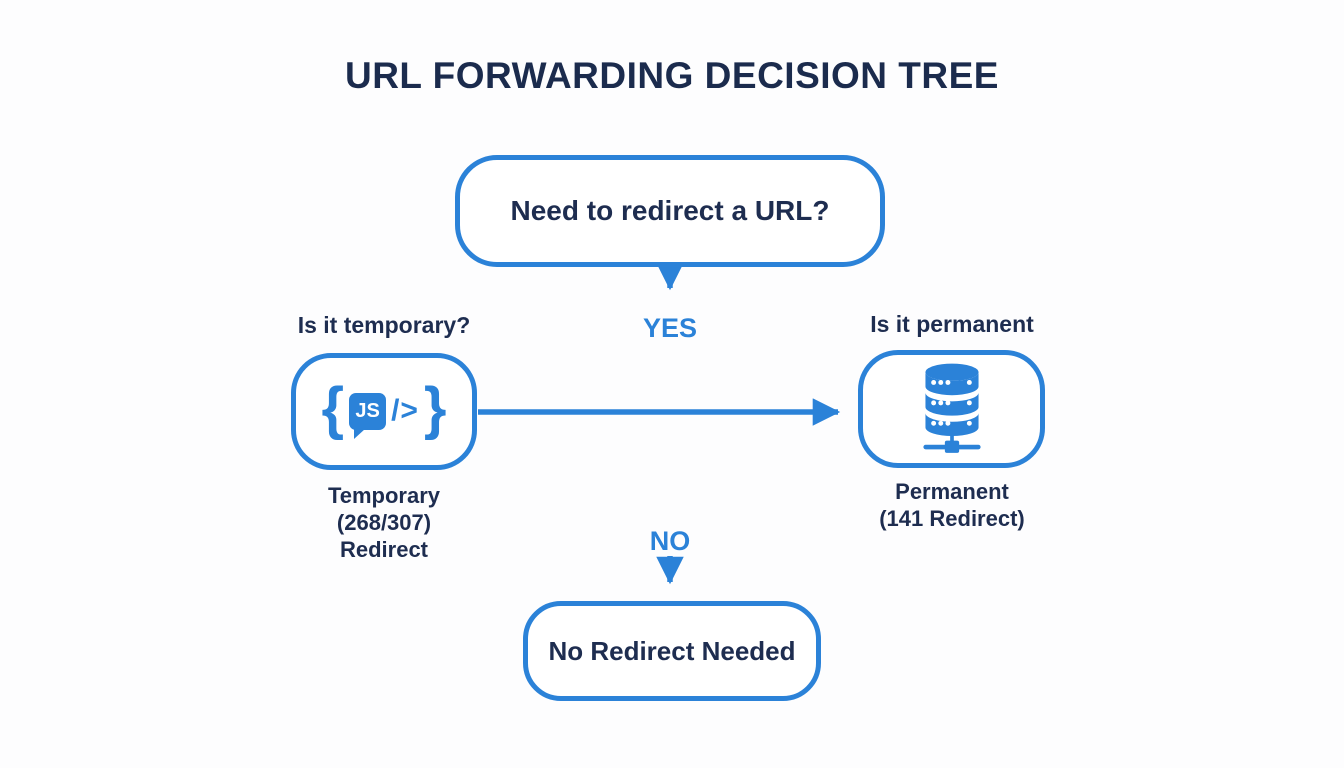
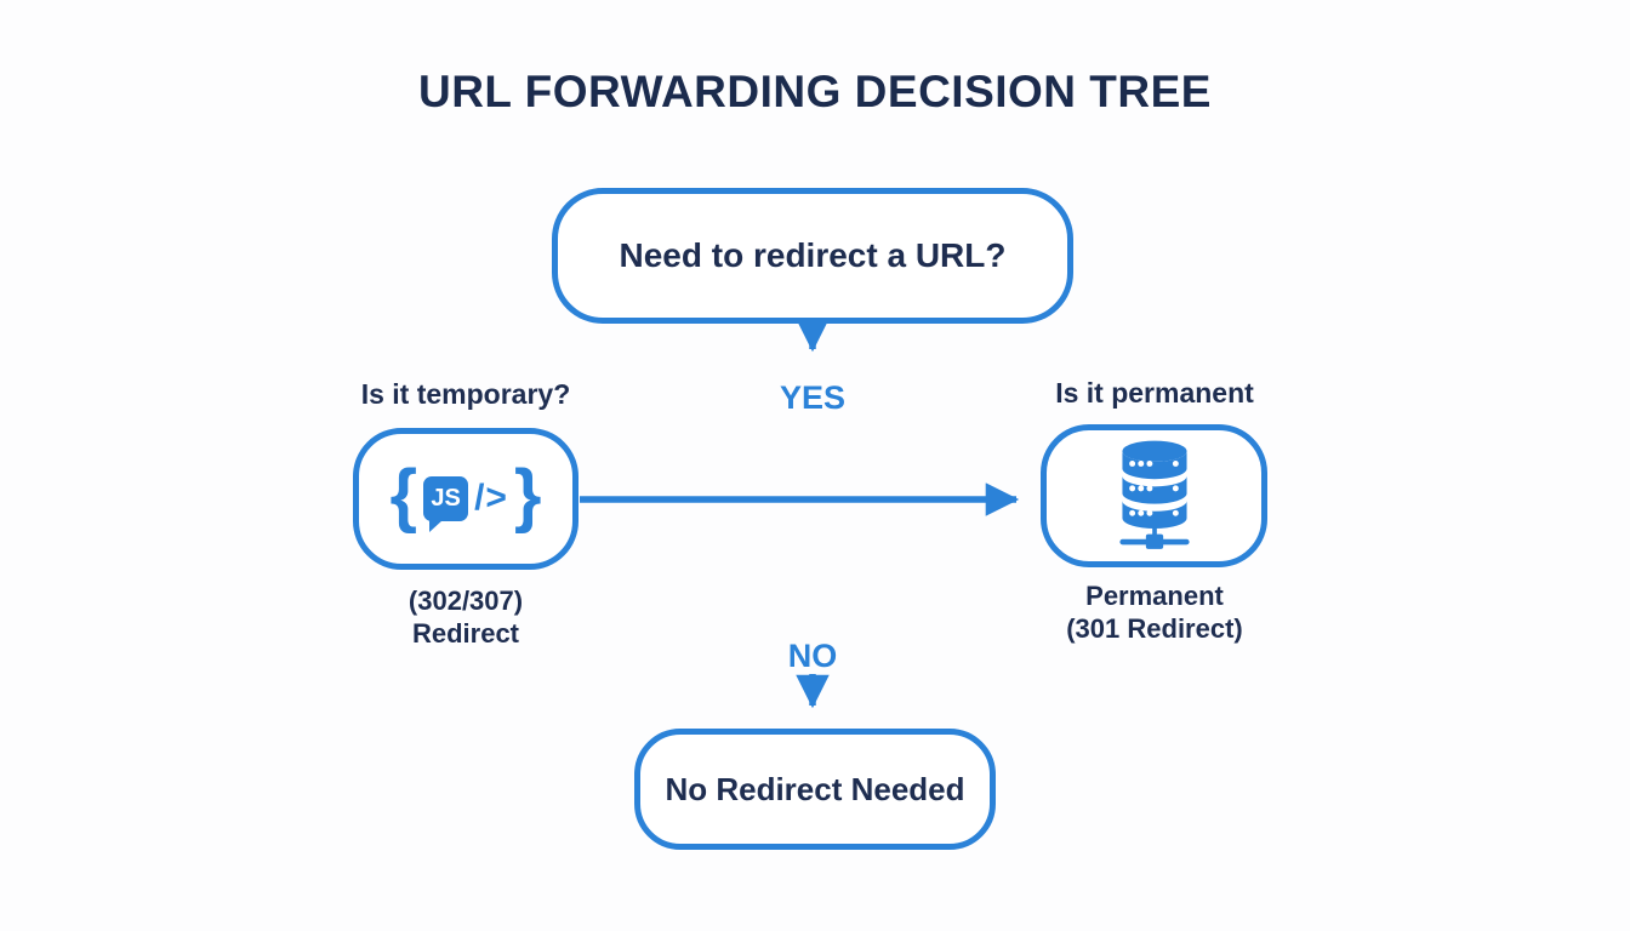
  URL FORWARDING DECISION TREE
  Need to redirect a URL?
  YES
  NO
  Is it temporary?
  {
  JS
  />
  }
- Temporary
- (268/307)
+ (302/307)
  Redirect
  Is it permanent
  Permanent
- (141 Redirect)
+ (301 Redirect)
  No Redirect Needed
